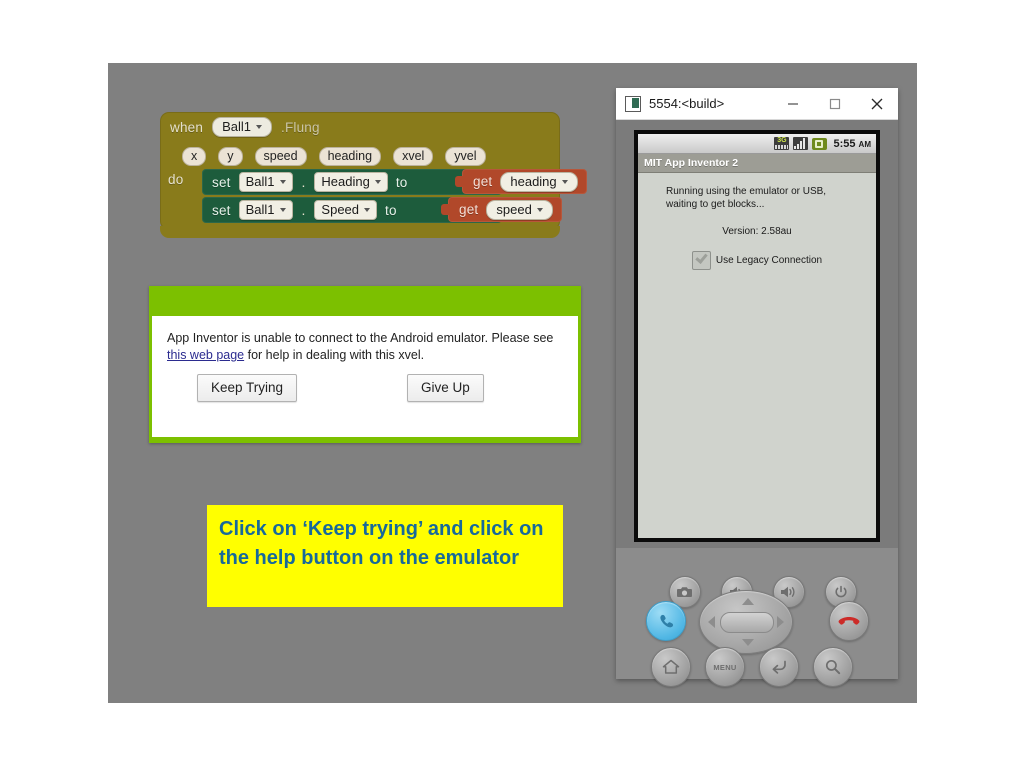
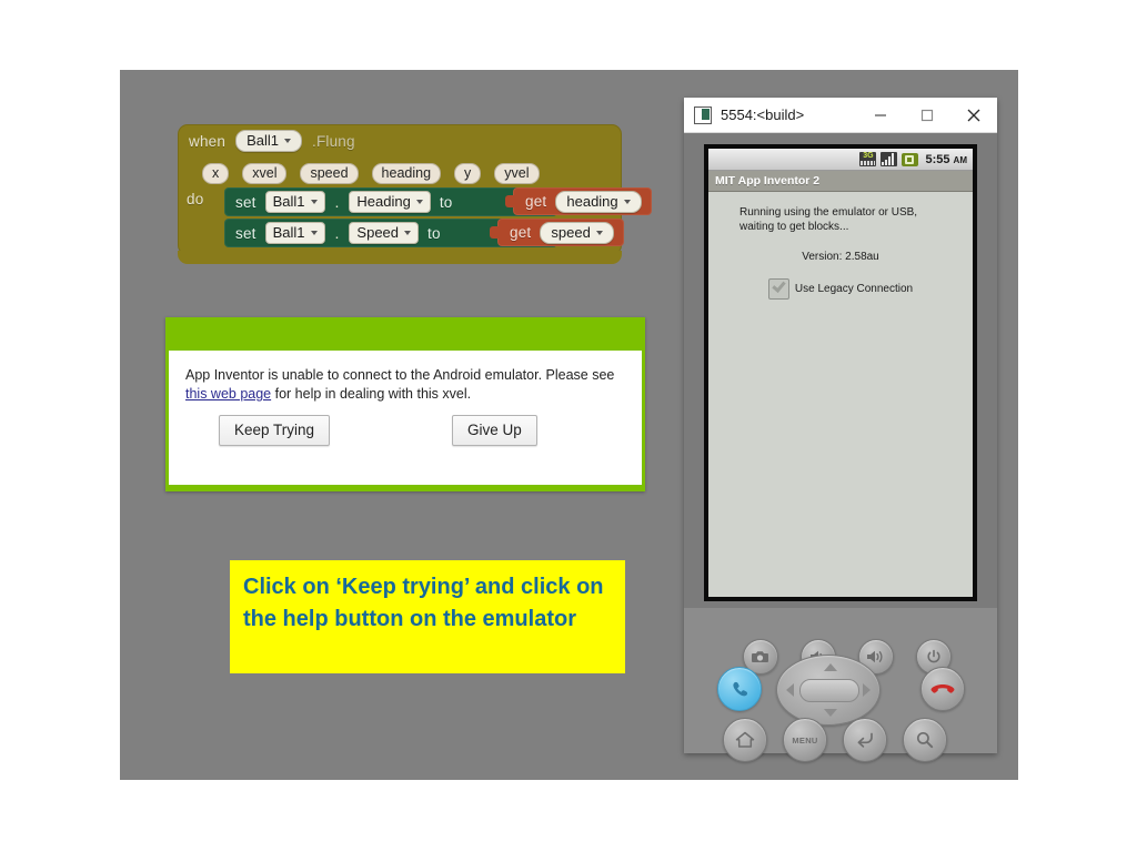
  when
  Ball1
  .Flung
  x
- y
+ xvel
  speed
  heading
- xvel
+ y
  yvel
  do
  set
  Ball1
  .
  Heading
  to
  set
  Ball1
  .
  Speed
  to
  get
  heading
  get
  speed
  App Inventor is unable to connect to the Android emulator. Please see this web page for help in dealing with this xvel.
  Keep Trying
  Give Up
  Click on ‘Keep trying’ and click on the help button on the emulator
  5554:<build>
  5:55 AM
  MIT App Inventor 2
  Running using the emulator or USB,
  waiting to get blocks...
  Version: 2.58au
  Use Legacy Connection
  MENU
